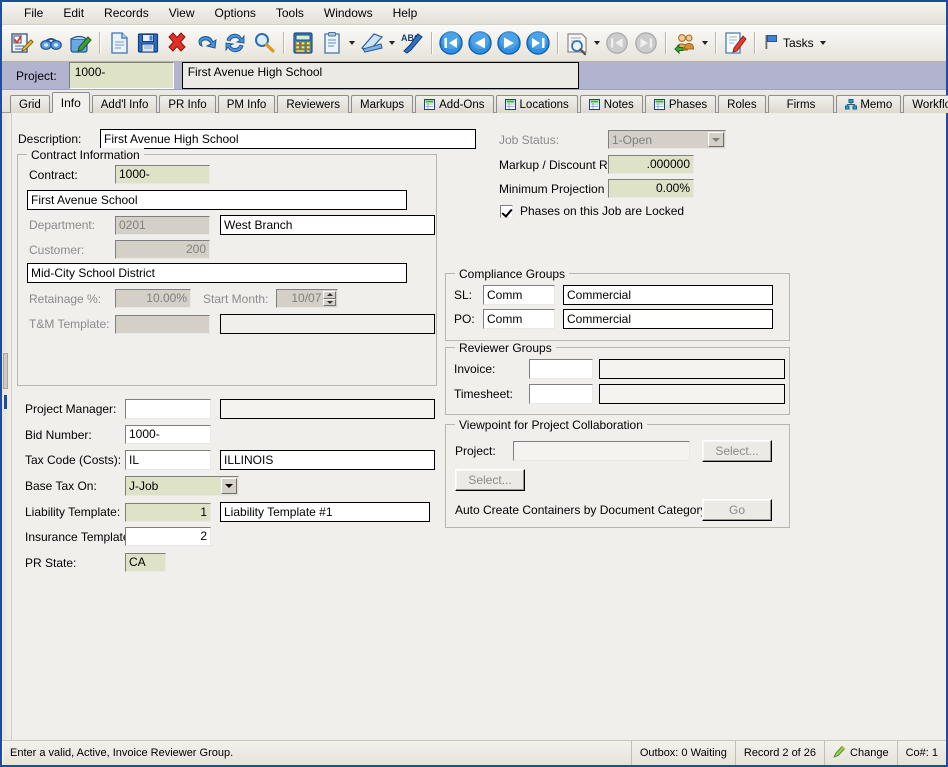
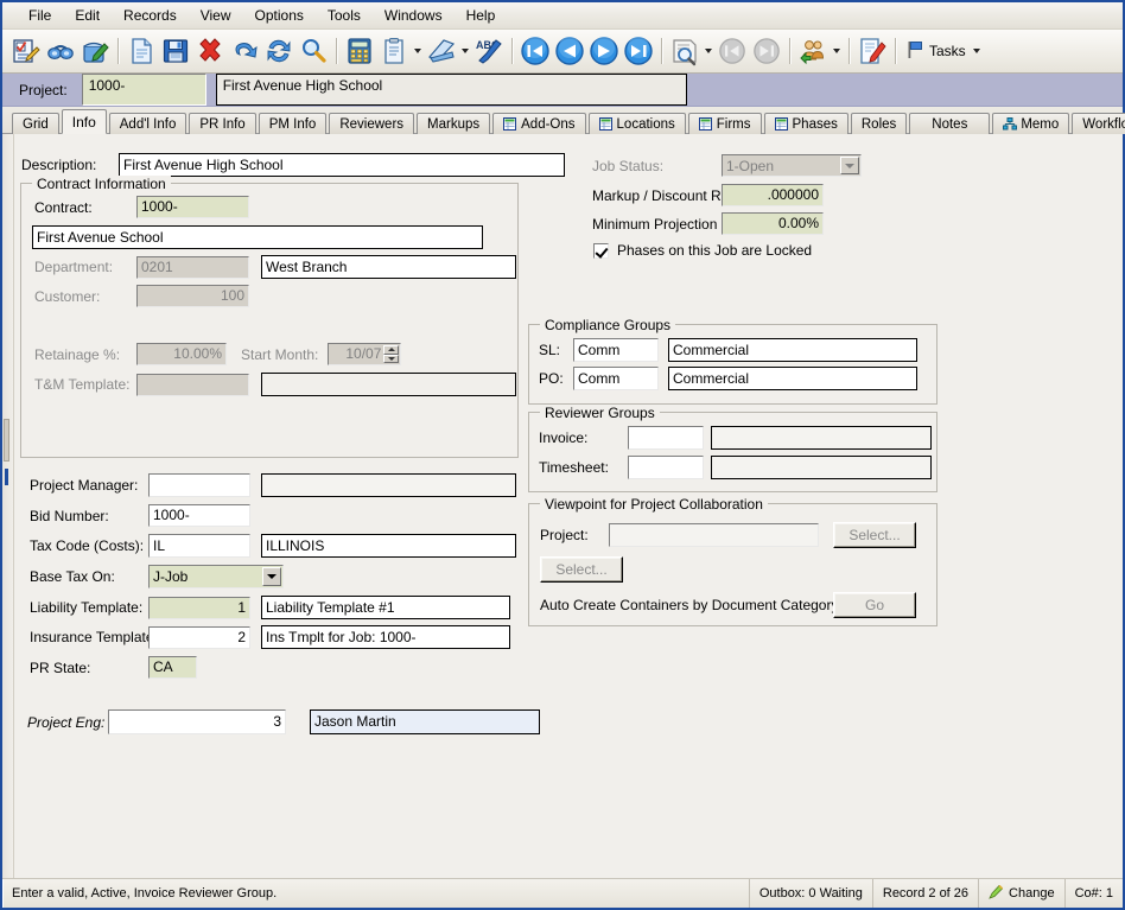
  File
  Edit
  Records
  View
  Options
  Tools
  Windows
  Help
  Tasks
  Project:
  1000-
  First Avenue High School
  Grid
  Info
  Add'l Info
  PR Info
  PM Info
  Reviewers
  Markups
  Add-Ons
  Locations
- Notes
+ Firms
  Phases
  Roles
- Firms
+ Notes
  Memo
  Workfl
  Description:
  First Avenue High School
  Contract Information
  Contract:
  1000-
  First Avenue School
  Department:
  0201
  West Branch
  Customer:
- 200
+ 100
- Mid-City School District
  Retainage %:
  10.00%
  Start Month:
  10/07
  T&M Template:
  Project Manager:
  Bid Number:
  1000-
  Tax Code (Costs):
  IL
  ILLINOIS
  Base Tax On:
  J-Job
  Liability Template:
  1
  Liability Template #1
  Insurance Templat
  2
+ Ins Tmplt for Job: 1000-
  PR State:
  CA
+ Project Eng:
+ 3
+ Jason Martin
  Job Status:
  1-Open
  Markup / Discount R
  .000000
  Minimum Projection
  0.00%
  Phases on this Job are Locked
  Compliance Groups
  SL:
  Comm
  Commercial
  PO:
  Comm
  Commercial
  Reviewer Groups
  Invoice:
  Timesheet:
  Viewpoint for Project Collaboration
  Project:
  Select...
  Select...
  Auto Create Containers by Document Categor
  Go
  Enter a valid, Active, Invoice Reviewer Group.
  Outbox: 0 Waiting
  Record 2 of 26
  Change
  Co#: 1
